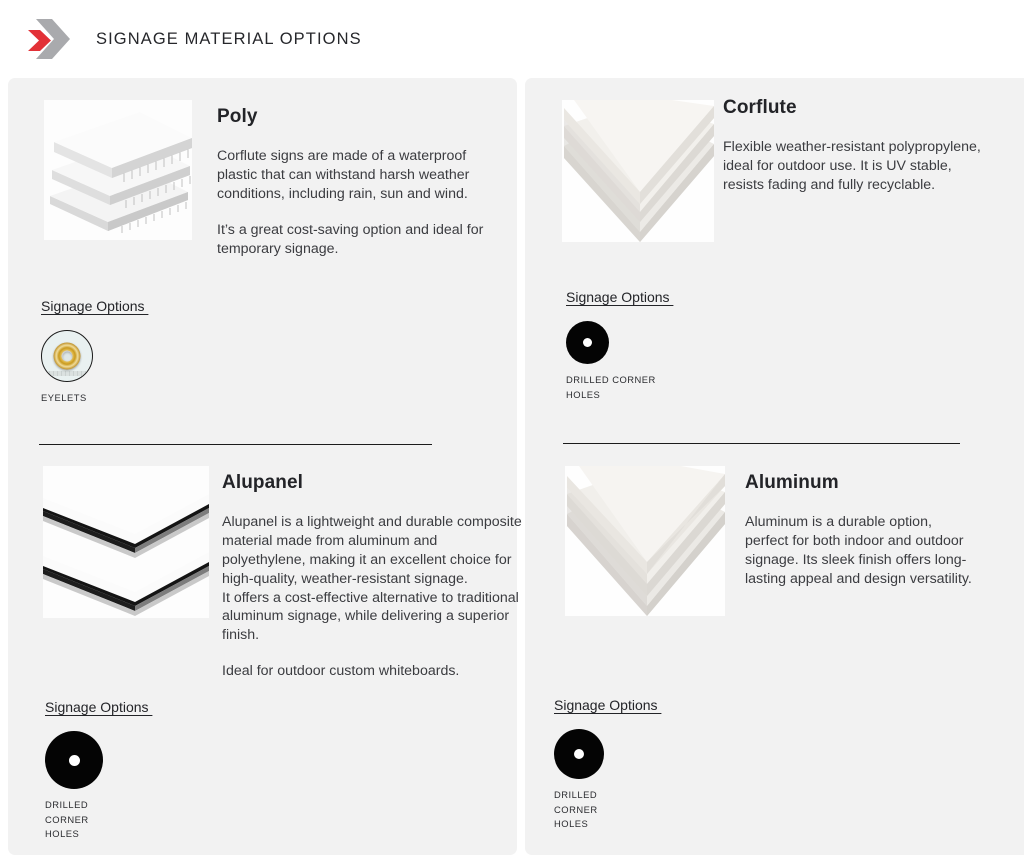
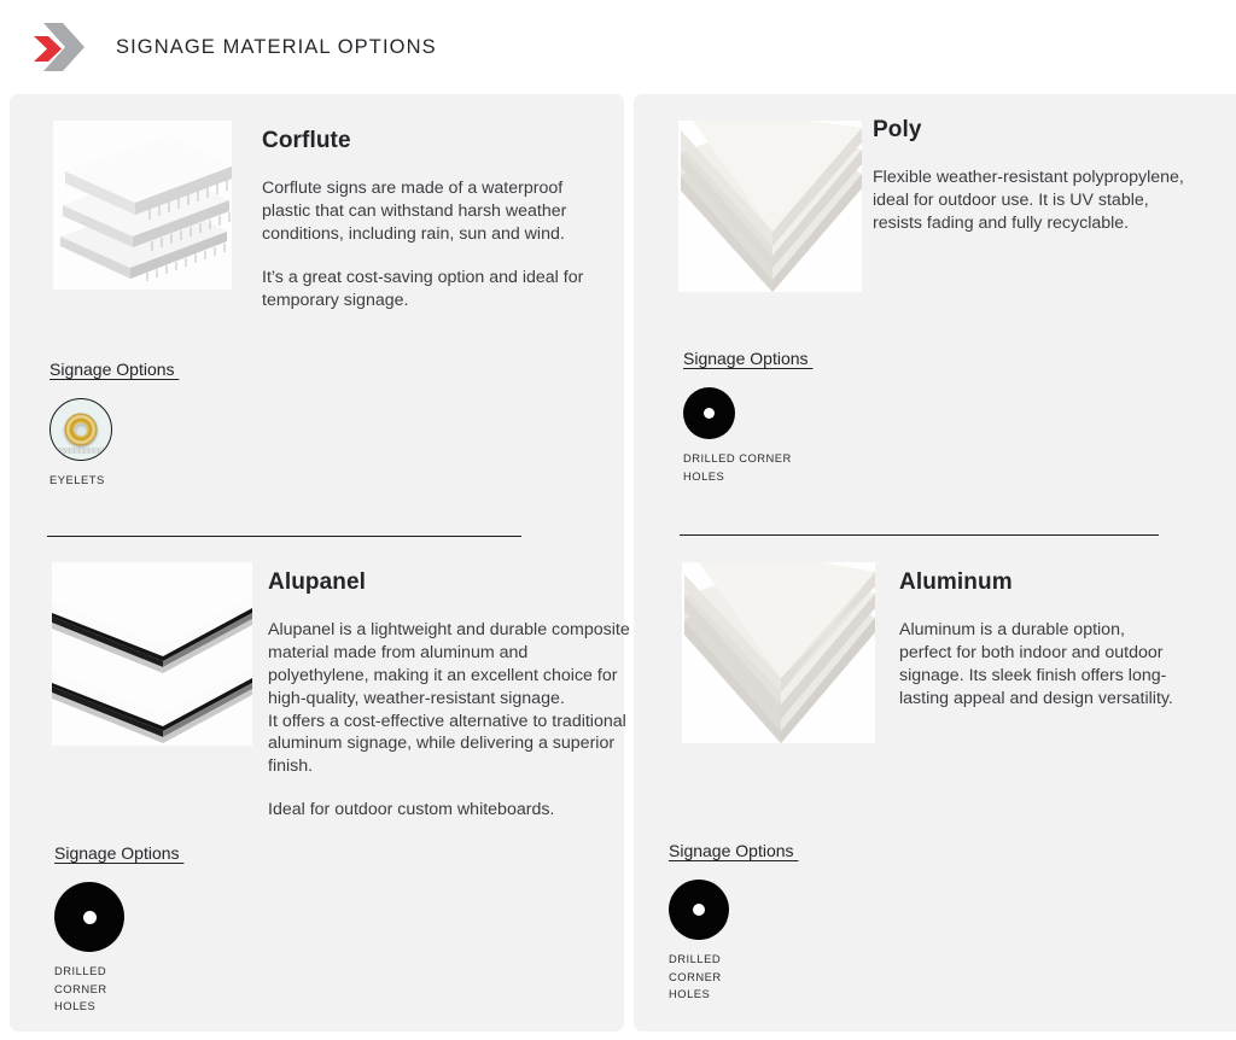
  SIGNAGE MATERIAL OPTIONS
- Poly
+ Corflute
  Corflute signs are made of a waterproof plastic that can withstand harsh weather conditions, including rain, sun and wind.
  It’s a great cost-saving option and ideal for temporary signage.
  Signage Options
  EYELETS
  Alupanel
  Alupanel is a lightweight and durable composite material made from aluminum and polyethylene, making it an excellent choice for high-quality, weather-resistant signage.
  It offers a cost-effective alternative to traditional aluminum signage, while delivering a superior finish.
  Ideal for outdoor custom whiteboards.
  Signage Options
  DRILLED
  CORNER
  HOLES
- Corflute
+ Poly
  Flexible weather-resistant polypropylene, ideal for outdoor use. It is UV stable, resists fading and fully recyclable.
  Signage Options
  DRILLED CORNER
  HOLES
  Aluminum
  Aluminum is a durable option, perfect for both indoor and outdoor signage. Its sleek finish offers long-lasting appeal and design versatility.
  Signage Options
  DRILLED
  CORNER
  HOLES
